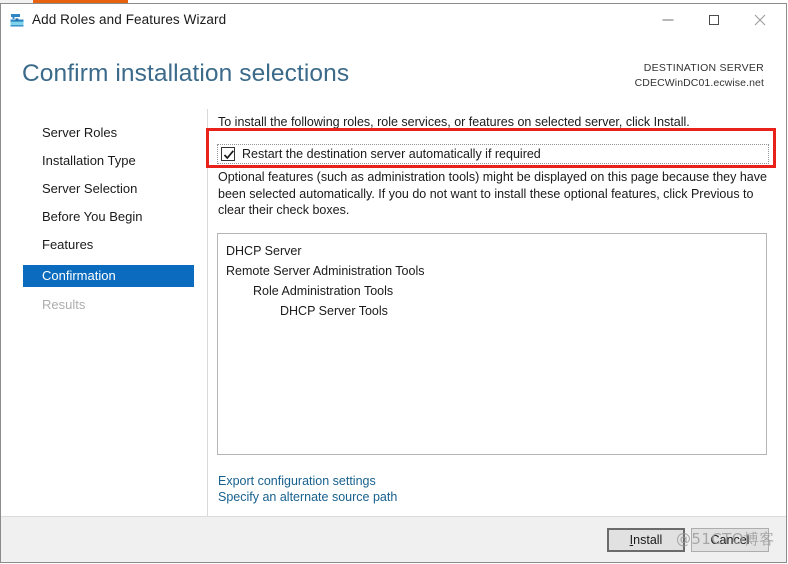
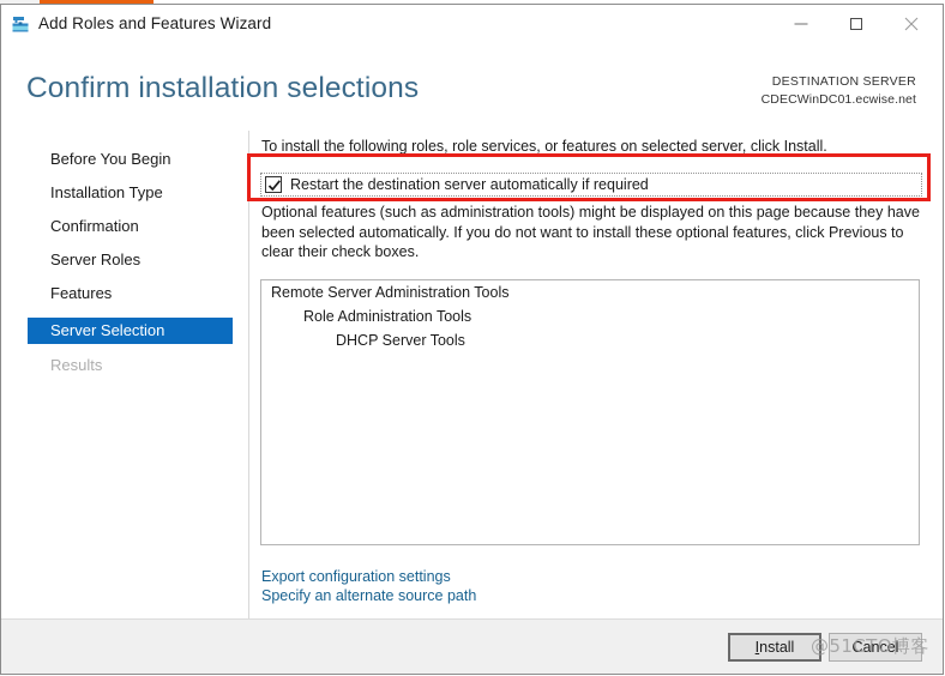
  Add Roles and Features Wizard
  Confirm installation selections
  DESTINATION SERVER
  CDECWinDC01.ecwise.net
- Server Roles
+ Before You Begin
  Installation Type
- Server Selection
+ Confirmation
- Before You Begin
+ Server Roles
  Features
- Confirmation
+ Server Selection
  Results
  To install the following roles, role services, or features on selected server, click Install.
  Restart the destination server automatically if required
  Optional features (such as administration tools) might be displayed on this page because they have been selected automatically. If you do not want to install these optional features, click Previous to clear their check boxes.
- DHCP Server
  Remote Server Administration Tools
  Role Administration Tools
  DHCP Server Tools
  Export configuration settings
  Specify an alternate source path
  Install
  Cancel
  @51CTO博客
